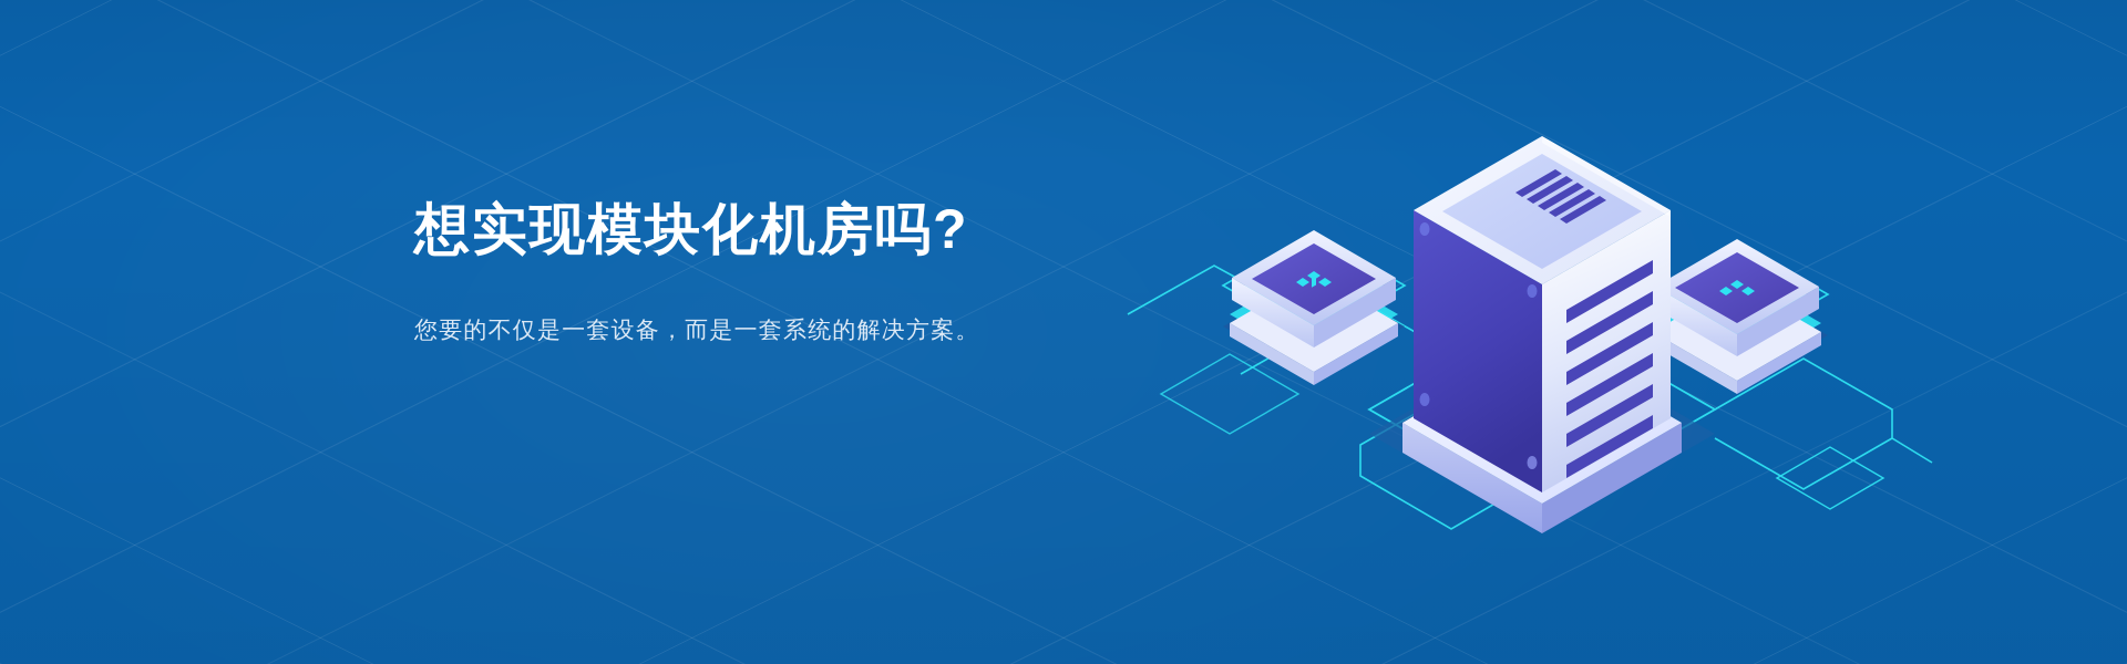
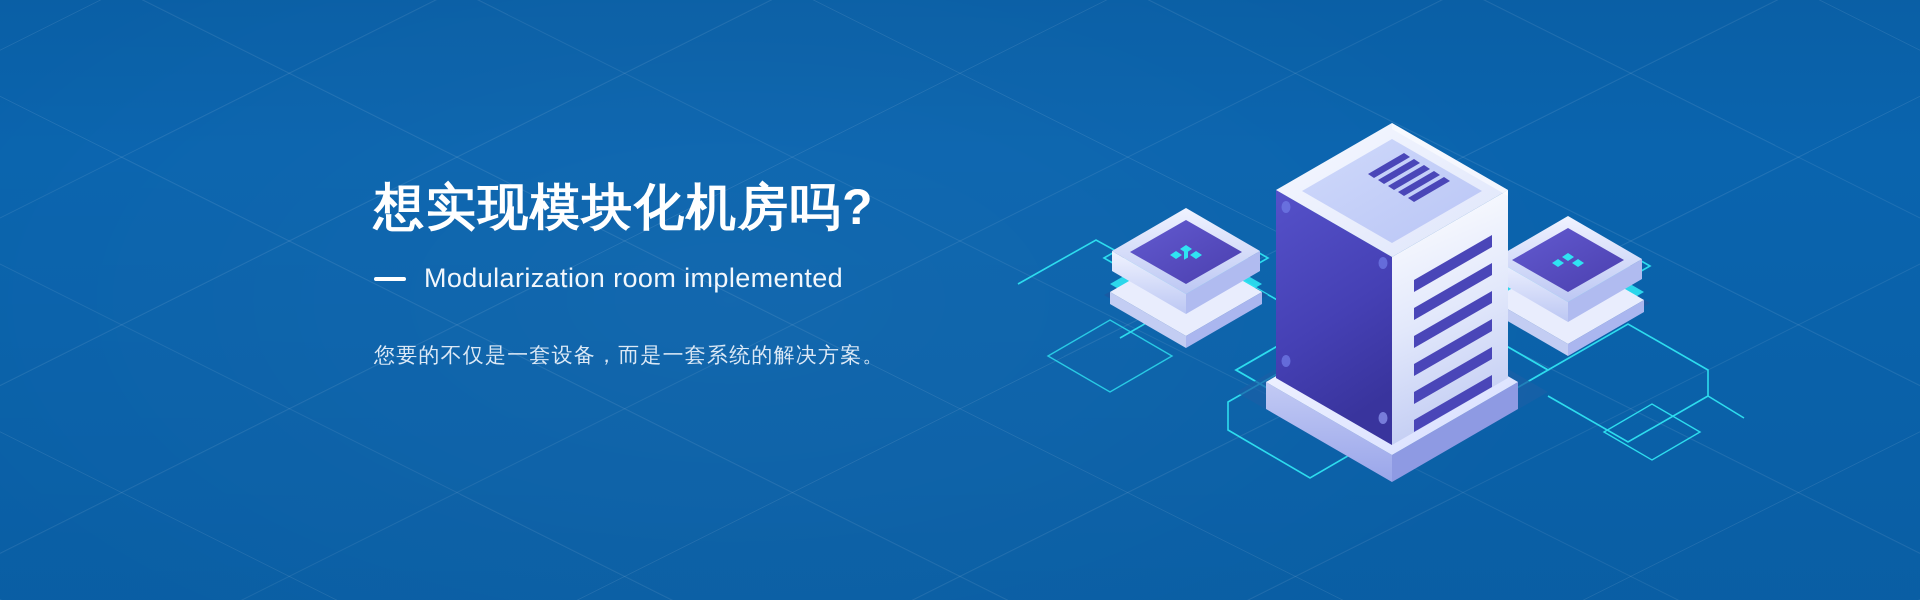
  想实现模块化机房吗?
+ Modularization room implemented
  您要的不仅是一套设备，而是一套系统的解决方案。
